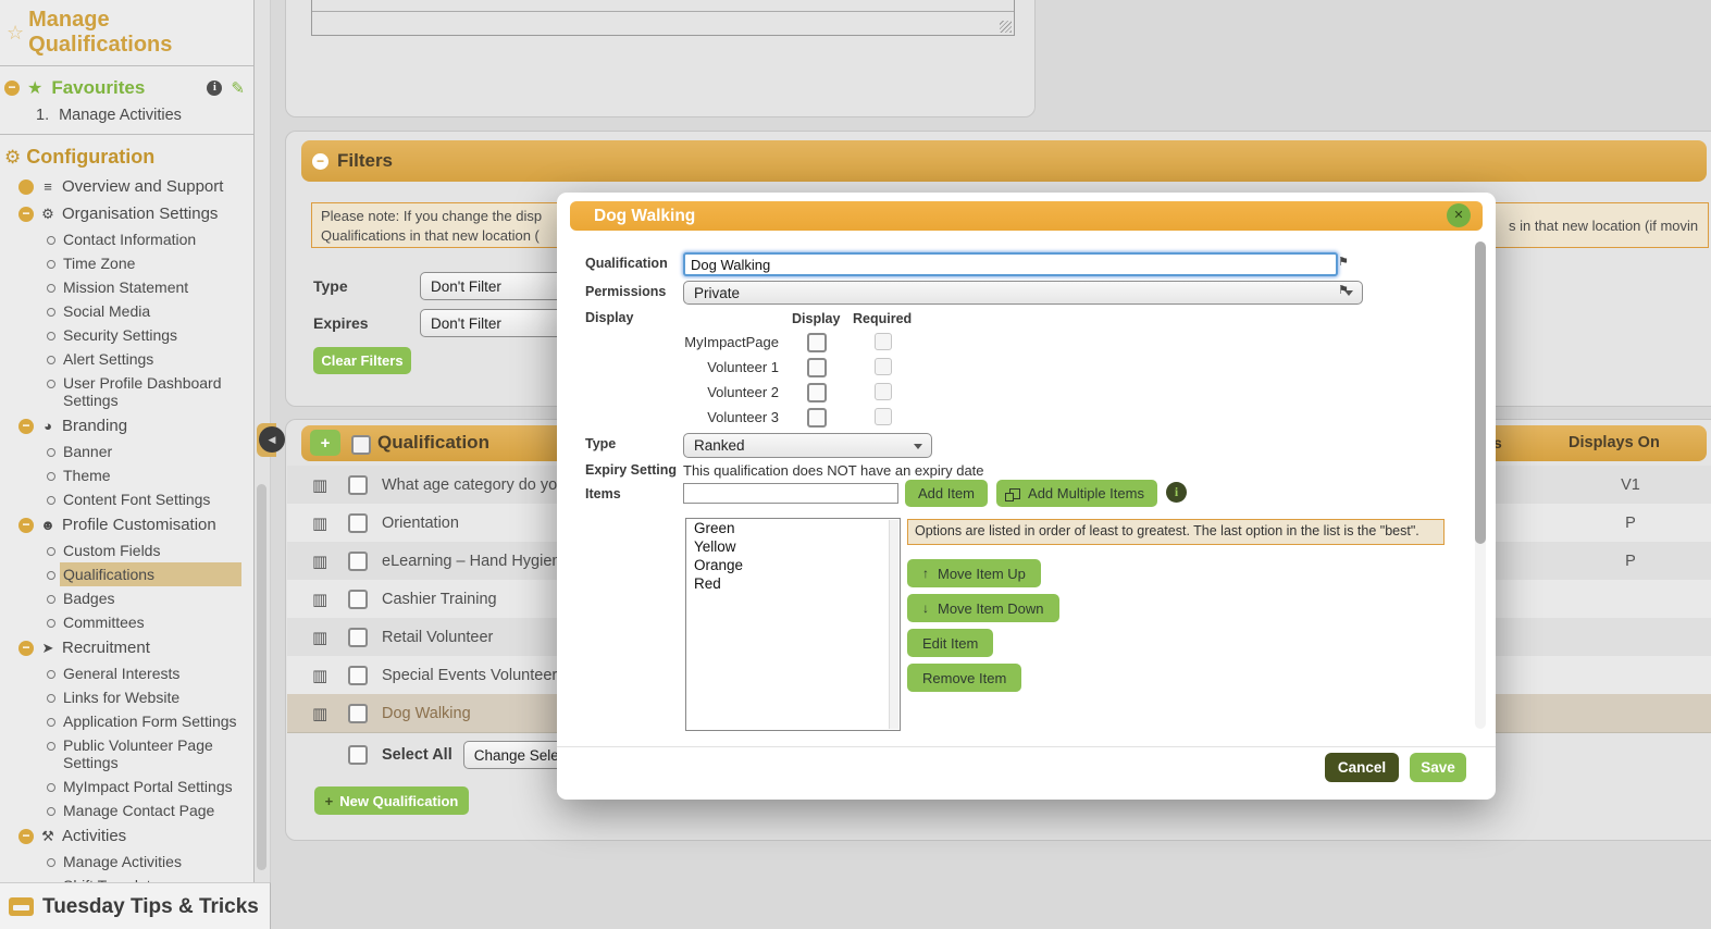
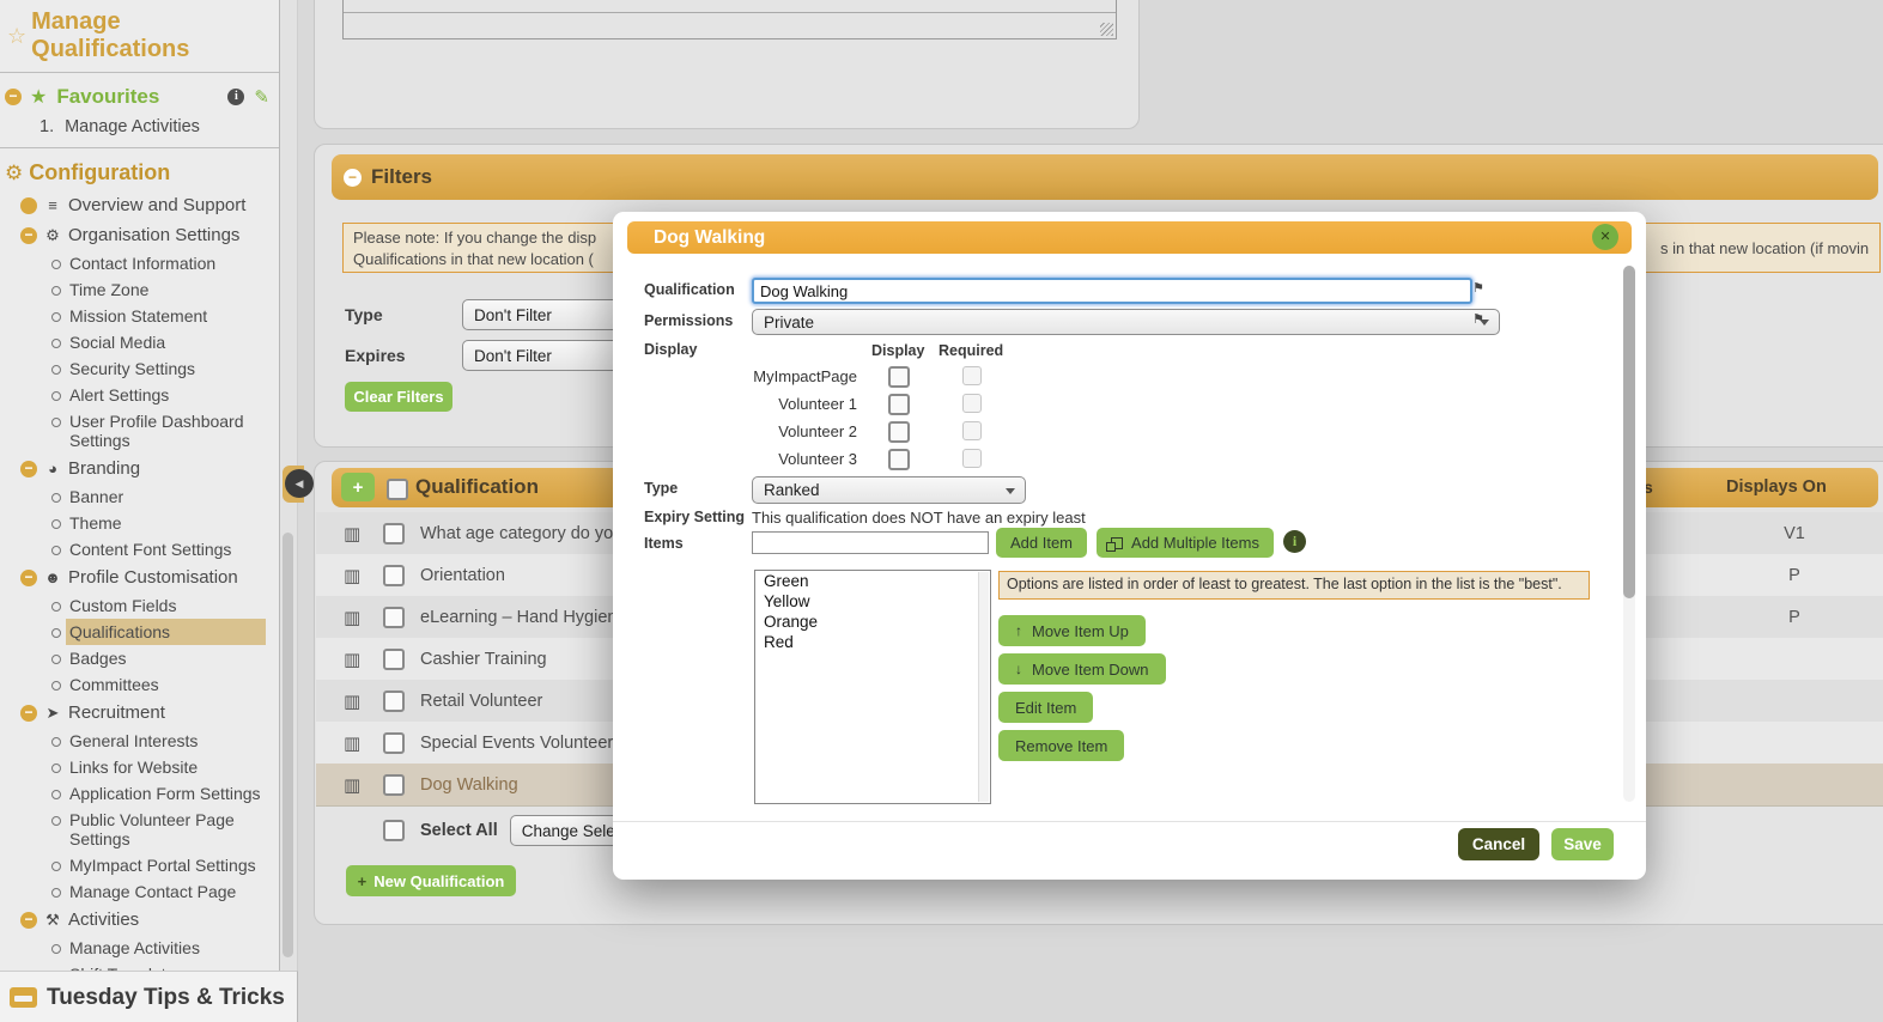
  Manage Qualifications
  Favourites
  1. Manage Activities
  Configuration
  Overview and Support
  Organisation Settings
  Contact Information
  Time Zone
  Mission Statement
  Social Media
  Security Settings
  Alert Settings
  User Profile Dashboard Settings
  Branding
  Banner
  Theme
  Content Font Settings
  Profile Customisation
  Custom Fields
  Qualifications
  Badges
  Committees
  Recruitment
  General Interests
  Links for Website
  Application Form Settings
  Public Volunteer Page Settings
  MyImpact Portal Settings
  Manage Contact Page
  Activities
  Manage Activities
  Tuesday Tips & Tricks
  Filters
  Please note: If you change the disp
  Qualifications in that new location (
  s in that new location (if movin
  Type
  Don't Filter
  Expires
  Don't Filter
  Clear Filters
  Qualification
  s
  Displays On
  What age category do yo
  V1
  Orientation
  P
  eLearning – Hand Hygie
  P
  Cashier Training
  Retail Volunteer
  Special Events Volunteer
  Dog Walking
  Select All
  Change Sele
  New Qualification
  Dog Walking
  Qualification
  Dog Walking
  Permissions
  Private
  Display
  Display
  Required
  MyImpactPage
  Volunteer 1
  Volunteer 2
  Volunteer 3
  Type
  Ranked
  Expiry Setting
- This qualification does NOT have an expiry date
+ This qualification does NOT have an expiry least
  Items
  Add Item
  Add Multiple Items
  Green
  Yellow
  Orange
  Red
  Options are listed in order of least to greatest. The last option in the list is the "best".
  Move Item Up
  Move Item Down
  Edit Item
  Remove Item
  Cancel
  Save
